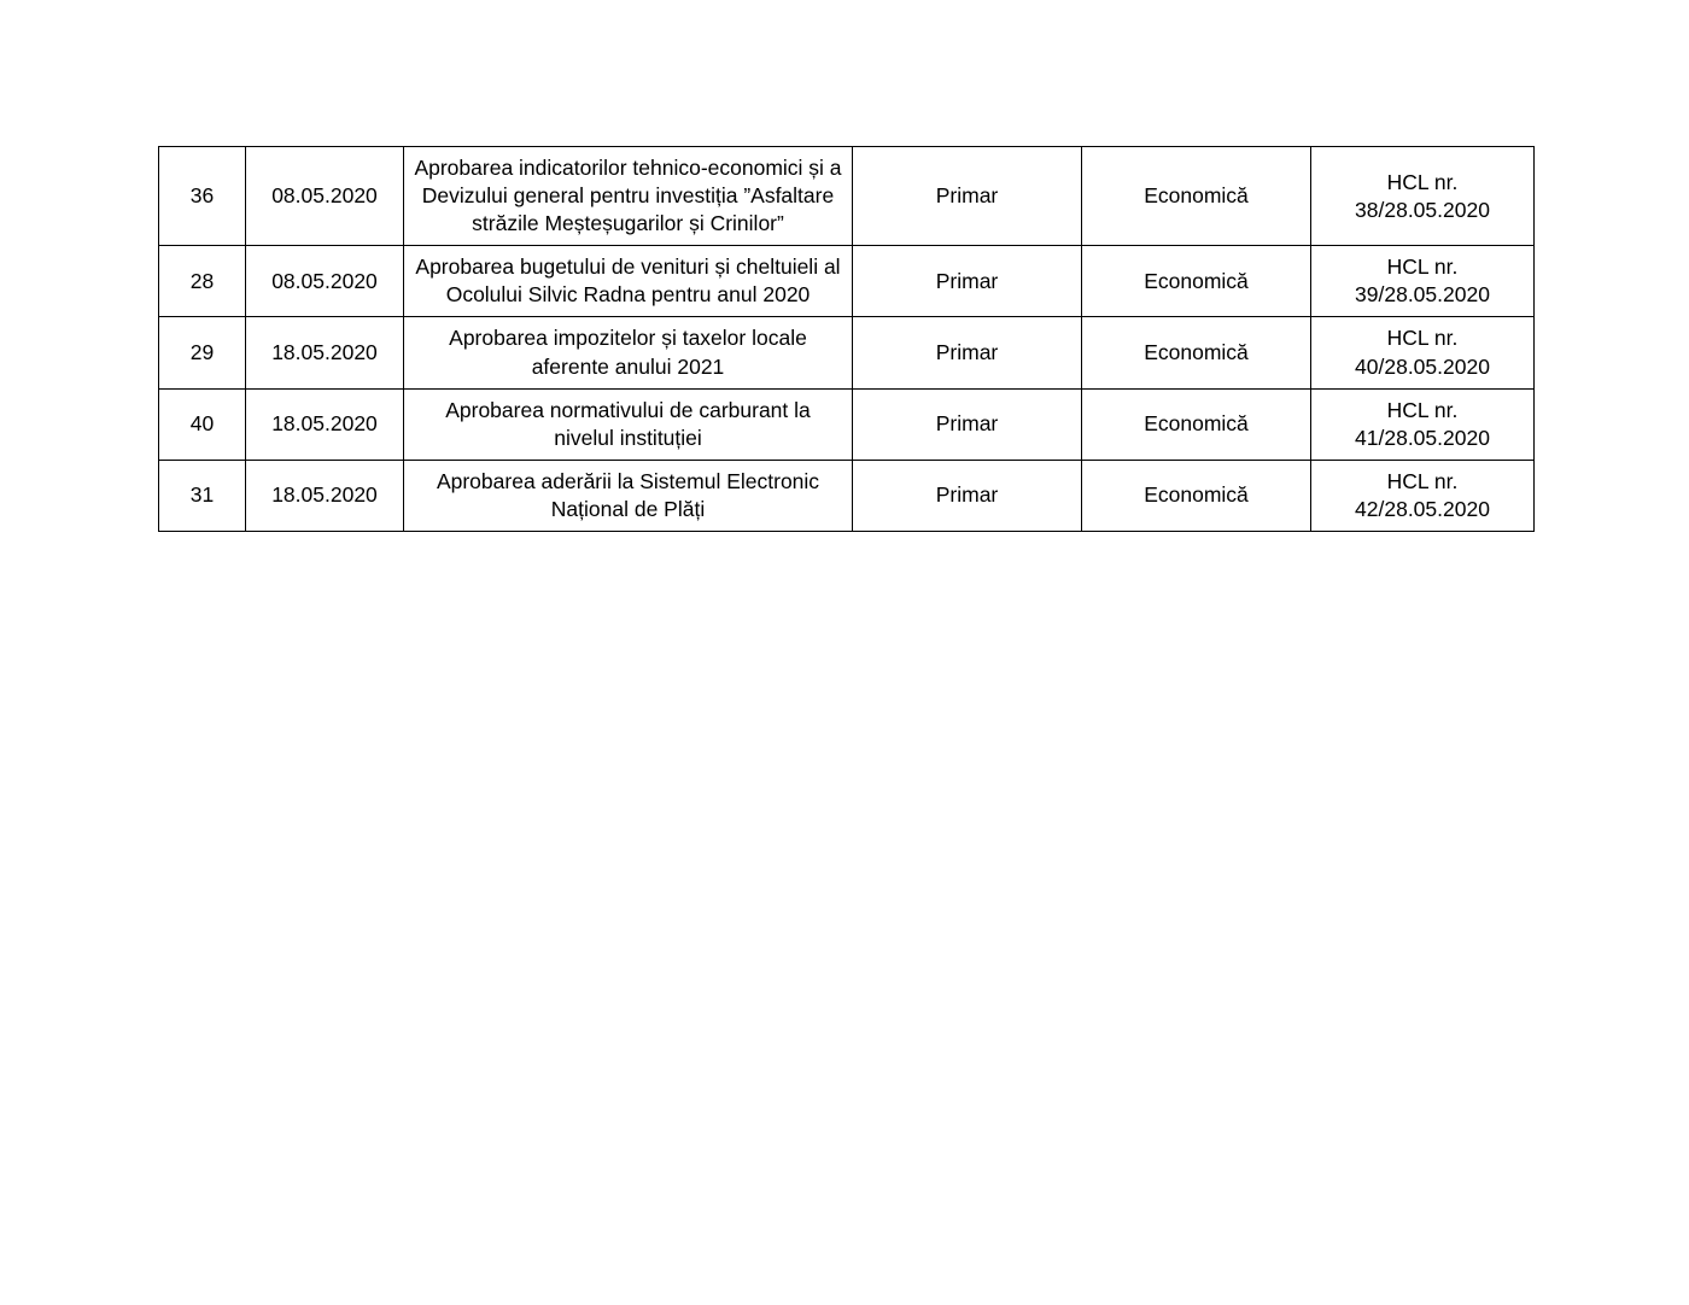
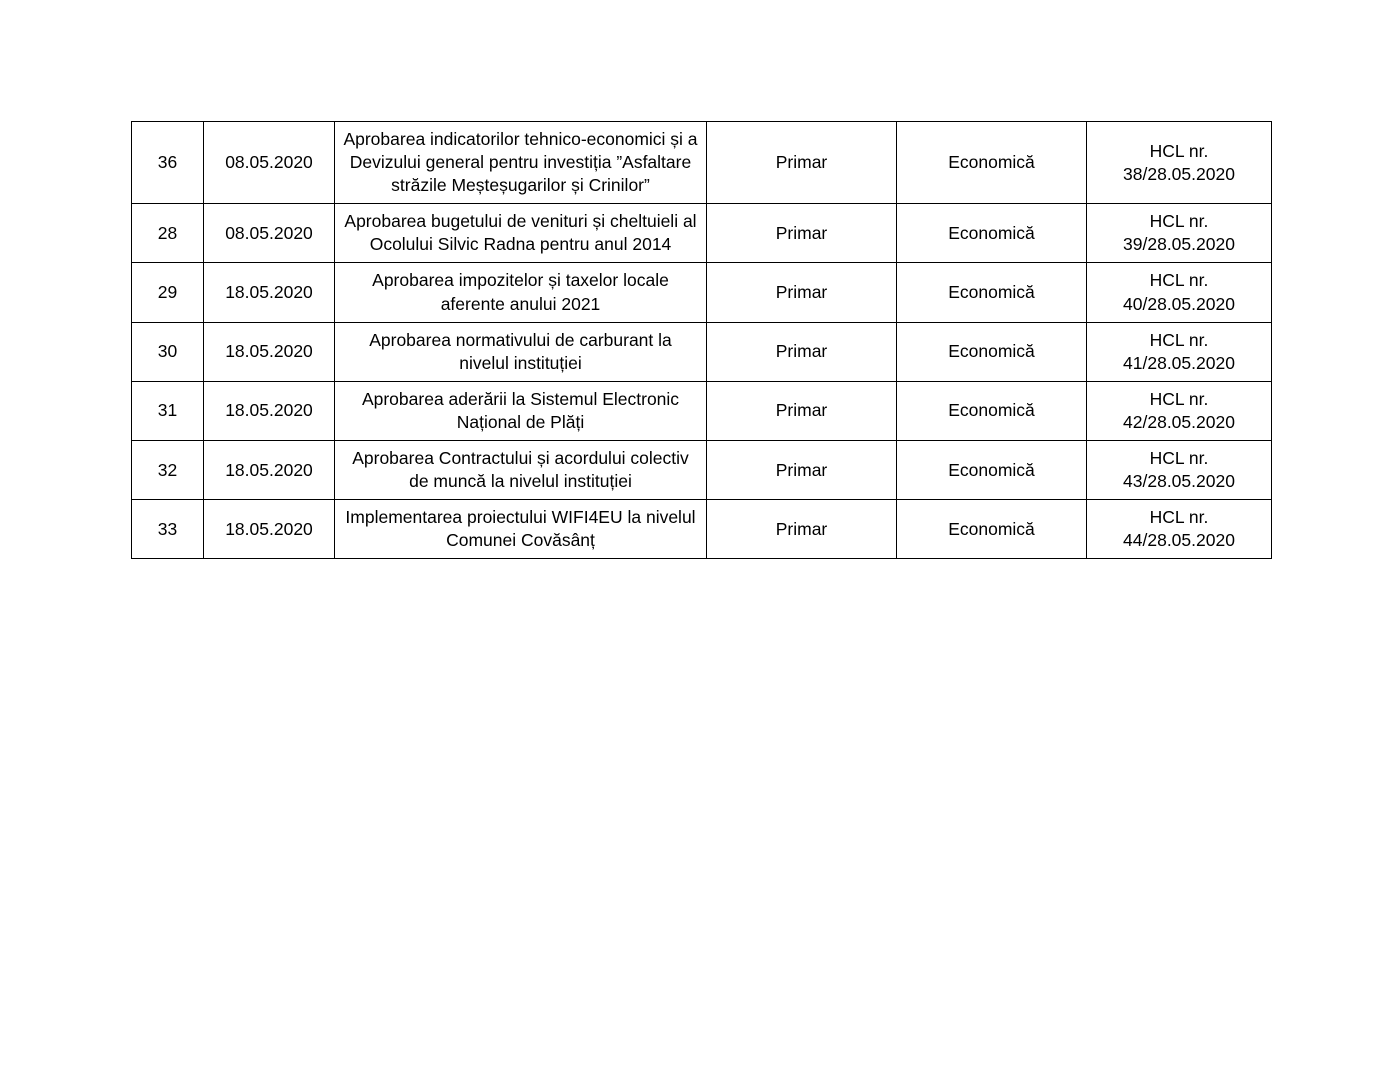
  36	08.05.2020	Aprobarea indicatorilor tehnico-economici și a Devizului general pentru investiția ”Asfaltare străzile Meșteșugarilor și Crinilor”	Primar	Economică	HCL nr. 38/28.05.2020
- 28	08.05.2020	Aprobarea bugetului de venituri și cheltuieli al Ocolului Silvic Radna pentru anul 2020	Primar	Economică	HCL nr. 39/28.05.2020
+ 28	08.05.2020	Aprobarea bugetului de venituri și cheltuieli al Ocolului Silvic Radna pentru anul 2014	Primar	Economică	HCL nr. 39/28.05.2020
  29	18.05.2020	Aprobarea impozitelor și taxelor locale aferente anului 2021	Primar	Economică	HCL nr. 40/28.05.2020
- 40	18.05.2020	Aprobarea normativului de carburant la nivelul instituției	Primar	Economică	HCL nr. 41/28.05.2020
+ 30	18.05.2020	Aprobarea normativului de carburant la nivelul instituției	Primar	Economică	HCL nr. 41/28.05.2020
  31	18.05.2020	Aprobarea aderării la Sistemul Electronic Național de Plăți	Primar	Economică	HCL nr. 42/28.05.2020
+ 32	18.05.2020	Aprobarea Contractului și acordului colectiv de muncă la nivelul instituției	Primar	Economică	HCL nr. 43/28.05.2020
+ 33	18.05.2020	Implementarea proiectului WIFI4EU la nivelul Comunei Covăsânț	Primar	Economică	HCL nr. 44/28.05.2020
